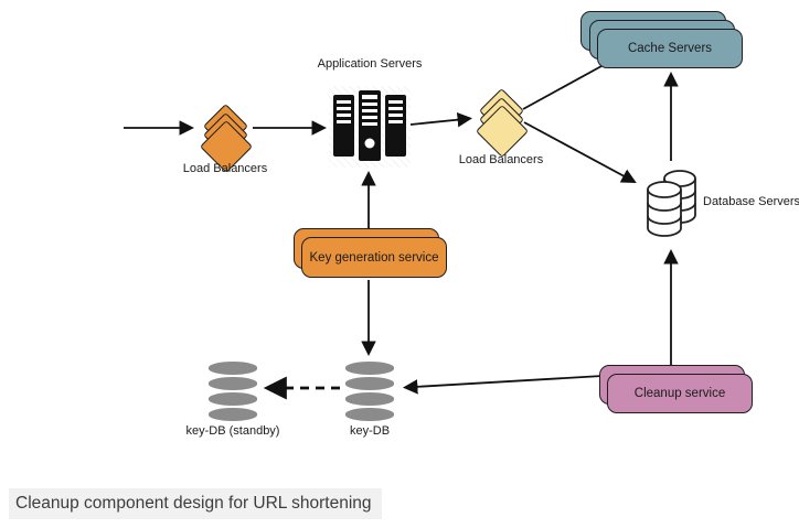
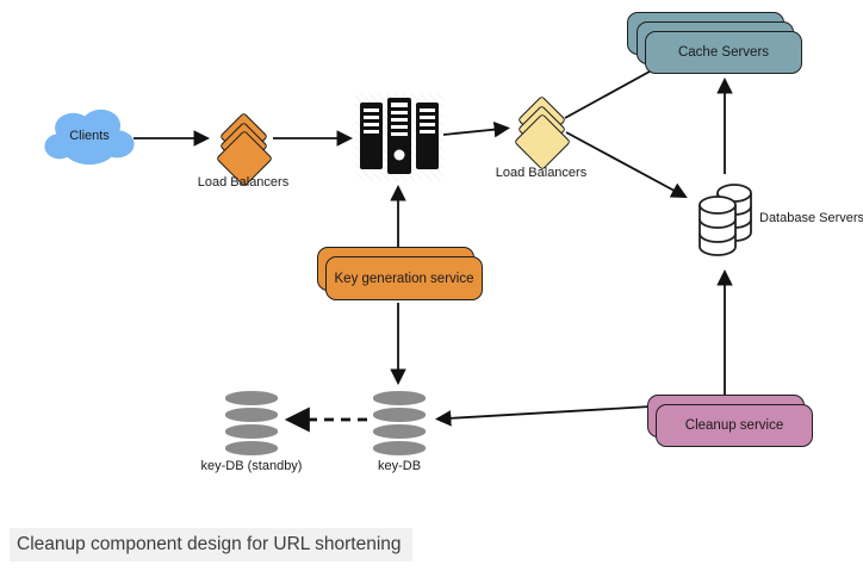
+ Clients
  Load Balancers
- Application Servers
  Load Balancers
  Cache Servers
  Database Servers
  Key generation service
  key-DB (standby)
  key-DB
  Cleanup service
  Cleanup component design for URL shortening
